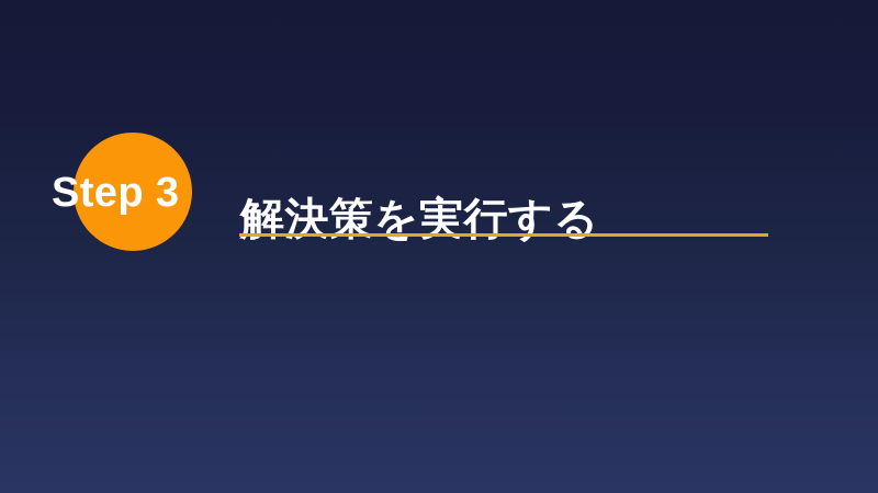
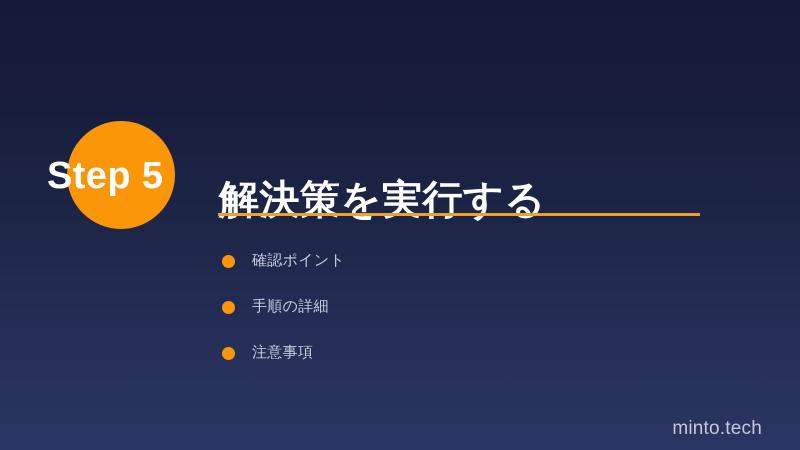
- Step 3
+ Step 5
  解決策を実行する
+ 確認ポイント
+ 手順の詳細
+ 注意事項
+ minto.tech
